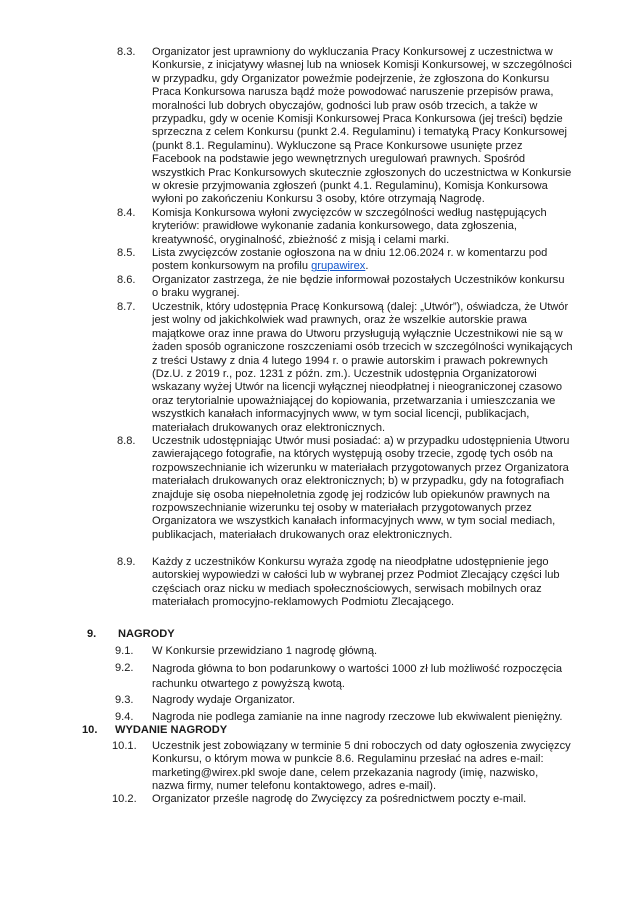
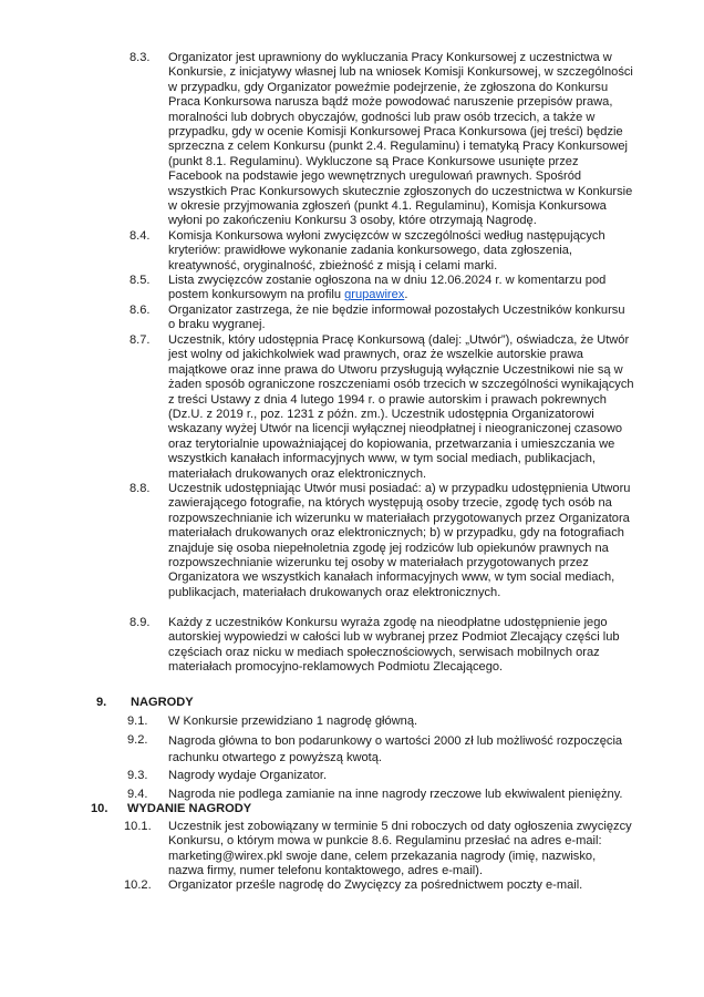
  8.3.
  Organizator jest uprawniony do wykluczania Pracy Konkursowej z uczestnictwa w
  Konkursie, z inicjatywy własnej lub na wniosek Komisji Konkursowej, w szczególności
  w przypadku, gdy Organizator poweźmie podejrzenie, że zgłoszona do Konkursu
  Praca Konkursowa narusza bądź może powodować naruszenie przepisów prawa,
  moralności lub dobrych obyczajów, godności lub praw osób trzecich, a także w
  przypadku, gdy w ocenie Komisji Konkursowej Praca Konkursowa (jej treści) będzie
  sprzeczna z celem Konkursu (punkt 2.4. Regulaminu) i tematyką Pracy Konkursowej
  (punkt 8.1. Regulaminu). Wykluczone są Prace Konkursowe usunięte przez
  Facebook na podstawie jego wewnętrznych uregulowań prawnych. Spośród
  wszystkich Prac Konkursowych skutecznie zgłoszonych do uczestnictwa w Konkursie
  w okresie przyjmowania zgłoszeń (punkt 4.1. Regulaminu), Komisja Konkursowa
  wyłoni po zakończeniu Konkursu 3 osoby, które otrzymają Nagrodę.
  8.4.
  Komisja Konkursowa wyłoni zwycięzców w szczególności według następujących
  kryteriów: prawidłowe wykonanie zadania konkursowego, data zgłoszenia,
  kreatywność, oryginalność, zbieżność z misją i celami marki.
  8.5.
  Lista zwycięzców zostanie ogłoszona na w dniu 12.06.2024 r. w komentarzu pod
  postem konkursowym na profilu grupawirex.
  8.6.
  Organizator zastrzega, że nie będzie informował pozostałych Uczestników konkursu
  o braku wygranej.
  8.7.
  Uczestnik, który udostępnia Pracę Konkursową (dalej: „Utwór”), oświadcza, że Utwór
  jest wolny od jakichkolwiek wad prawnych, oraz że wszelkie autorskie prawa
  majątkowe oraz inne prawa do Utworu przysługują wyłącznie Uczestnikowi nie są w
  żaden sposób ograniczone roszczeniami osób trzecich w szczególności wynikających
  z treści Ustawy z dnia 4 lutego 1994 r. o prawie autorskim i prawach pokrewnych
  (Dz.U. z 2019 r., poz. 1231 z późn. zm.). Uczestnik udostępnia Organizatorowi
  wskazany wyżej Utwór na licencji wyłącznej nieodpłatnej i nieograniczonej czasowo
  oraz terytorialnie upoważniającej do kopiowania, przetwarzania i umieszczania we
- wszystkich kanałach informacyjnych www, w tym social licencji, publikacjach,
+ wszystkich kanałach informacyjnych www, w tym social mediach, publikacjach,
  materiałach drukowanych oraz elektronicznych.
  8.8.
  Uczestnik udostępniając Utwór musi posiadać: a) w przypadku udostępnienia Utworu
  zawierającego fotografie, na których występują osoby trzecie, zgodę tych osób na
  rozpowszechnianie ich wizerunku w materiałach przygotowanych przez Organizatora
  materiałach drukowanych oraz elektronicznych; b) w przypadku, gdy na fotografiach
  znajduje się osoba niepełnoletnia zgodę jej rodziców lub opiekunów prawnych na
  rozpowszechnianie wizerunku tej osoby w materiałach przygotowanych przez
  Organizatora we wszystkich kanałach informacyjnych www, w tym social mediach,
  publikacjach, materiałach drukowanych oraz elektronicznych.
  8.9.
  Każdy z uczestników Konkursu wyraża zgodę na nieodpłatne udostępnienie jego
  autorskiej wypowiedzi w całości lub w wybranej przez Podmiot Zlecający części lub
  częściach oraz nicku w mediach społecznościowych, serwisach mobilnych oraz
  materiałach promocyjno-reklamowych Podmiotu Zlecającego.
  9.
  NAGRODY
  9.1.
  W Konkursie przewidziano 1 nagrodę główną.
  9.2.
- Nagroda główna to bon podarunkowy o wartości 1000 zł lub możliwość rozpoczęcia
+ Nagroda główna to bon podarunkowy o wartości 2000 zł lub możliwość rozpoczęcia
  rachunku otwartego z powyższą kwotą.
  9.3.
  Nagrody wydaje Organizator.
  9.4.
  Nagroda nie podlega zamianie na inne nagrody rzeczowe lub ekwiwalent pieniężny.
  10.
  WYDANIE NAGRODY
  10.1.
  Uczestnik jest zobowiązany w terminie 5 dni roboczych od daty ogłoszenia zwycięzcy
  Konkursu, o którym mowa w punkcie 8.6. Regulaminu przesłać na adres e-mail:
  marketing@wirex.pkl swoje dane, celem przekazania nagrody (imię, nazwisko,
  nazwa firmy, numer telefonu kontaktowego, adres e-mail).
  10.2.
  Organizator prześle nagrodę do Zwycięzcy za pośrednictwem poczty e-mail.
